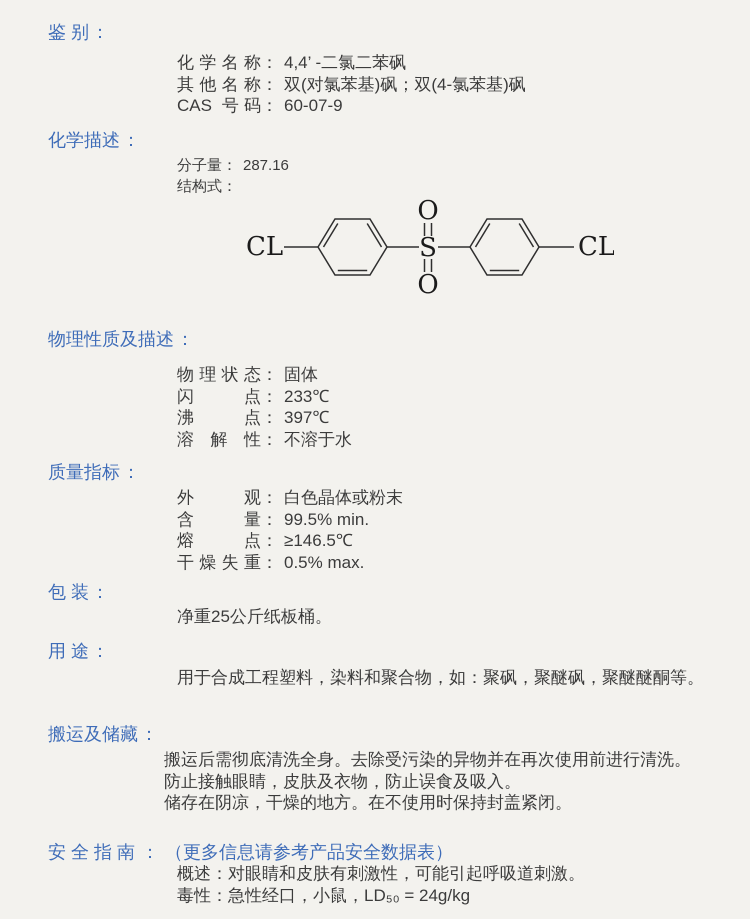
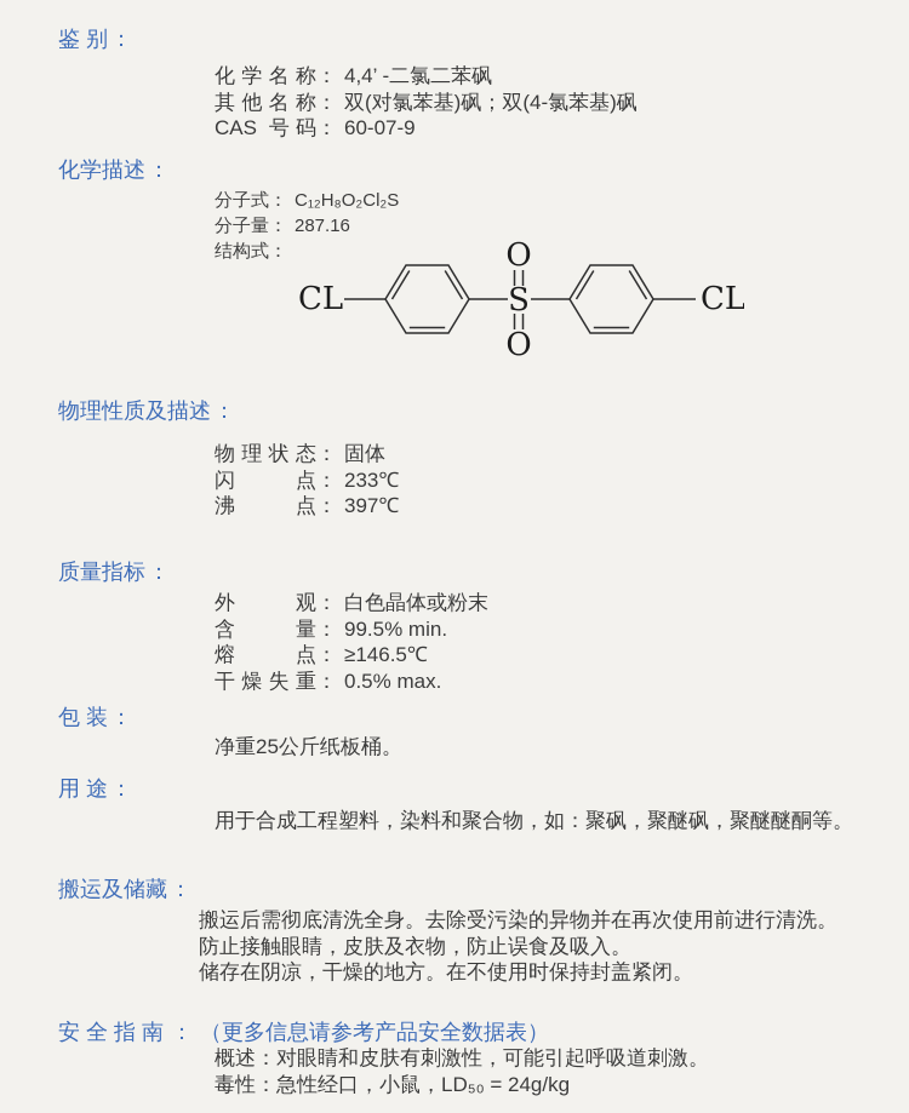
  鉴 别：
  化学名称： 4,4’ -二氯二苯砜
  其他名称： 双(对氯苯基)砜；双(4-氯苯基)砜
  CAS 号码： 60-07-9
  化学描述：
+ 分子式： C₁₂H₈O₂Cl₂S
  分子量： 287.16
  结构式：
  CL
  S
  O
  O
  CL
  物理性质及描述：
  物理状态： 固体
  闪点： 233℃
  沸点： 397℃
- 溶解性： 不溶于水
  质量指标：
  外观： 白色晶体或粉末
  含量： 99.5% min.
  熔点： ≥146.5℃
  干燥失重： 0.5% max.
  包 装：
  净重25公斤纸板桶。
  用 途：
  用于合成工程塑料，染料和聚合物，如：聚砜，聚醚砜，聚醚醚酮等。
  搬运及储藏：
  搬运后需彻底清洗全身。去除受污染的异物并在再次使用前进行清洗。
  防止接触眼睛，皮肤及衣物，防止误食及吸入。
  储存在阴凉，干燥的地方。在不使用时保持封盖紧闭。
  安 全 指 南 ： （更多信息请参考产品安全数据表）
  概述：对眼睛和皮肤有刺激性，可能引起呼吸道刺激。
  毒性：急性经口，小鼠，LD₅₀ = 24g/kg
